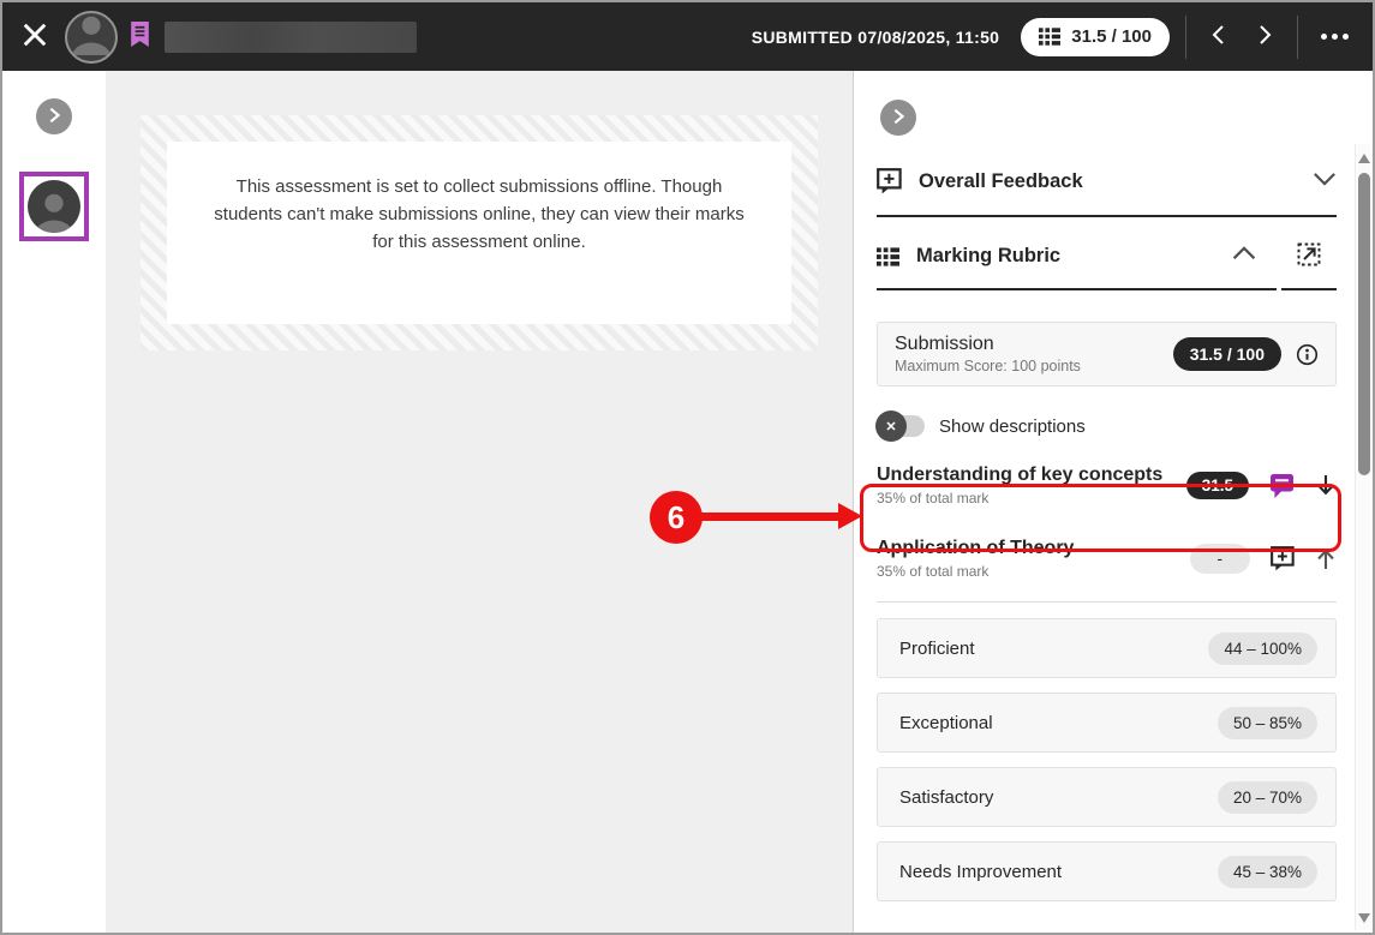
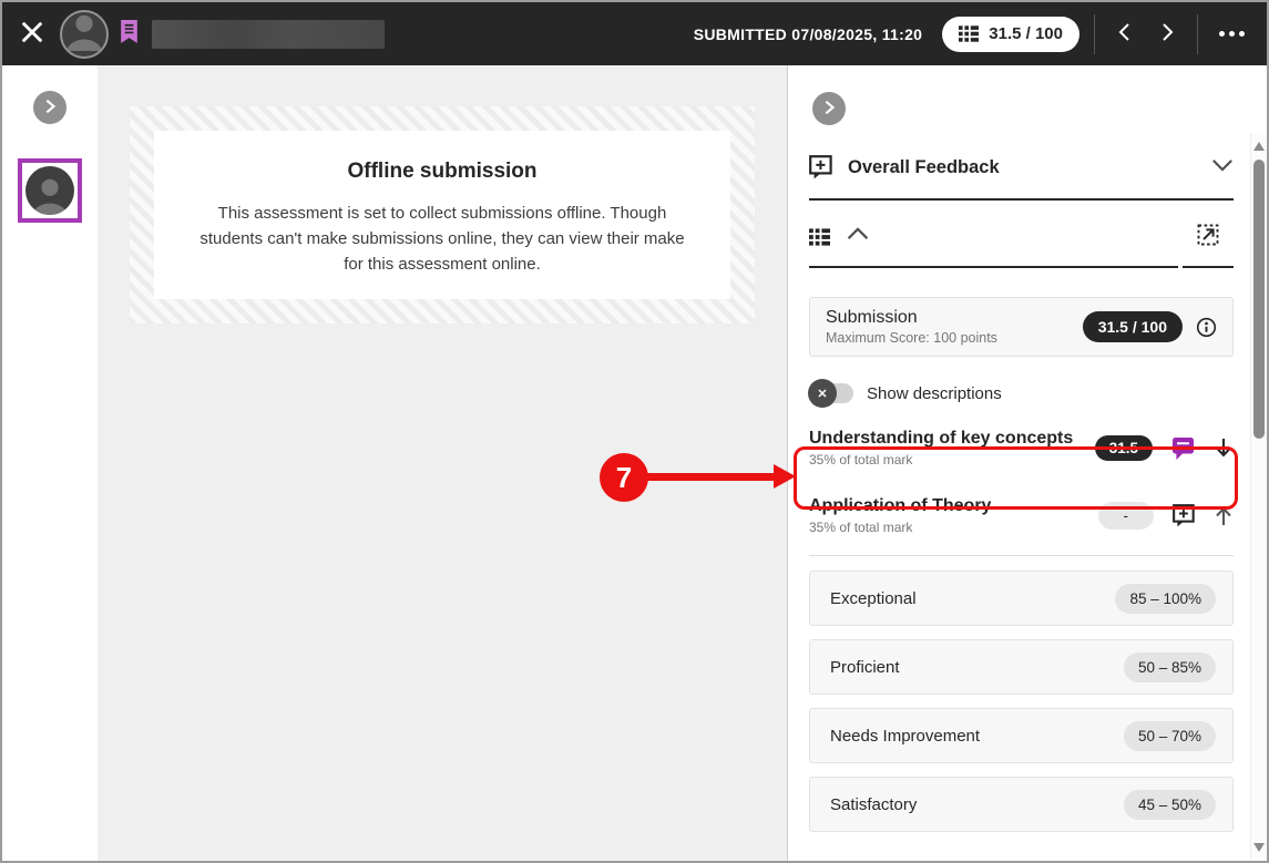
- SUBMITTED 07/08/2025, 11:50
+ SUBMITTED 07/08/2025, 11:20
  31.5 / 100
+ Offline submission
- This assessment is set to collect submissions offline. Though students can't make submissions online, they can view their marks for this assessment online.
+ This assessment is set to collect submissions offline. Though students can't make submissions online, they can view their make for this assessment online.
  Overall Feedback
- Marking Rubric
  Submission
  Maximum Score: 100 points
  31.5 / 100
  ✕
  Show descriptions
  Understanding of key concepts
  35% of total mark
  31.5
  Application of Theory
  35% of total mark
  -
- Proficient
+ Exceptional
- 44 – 100%
+ 85 – 100%
- Exceptional
+ Proficient
  50 – 85%
- Satisfactory
+ Needs Improvement
- 20 – 70%
+ 50 – 70%
- Needs Improvement
+ Satisfactory
- 45 – 38%
+ 45 – 50%
- 6
+ 7
